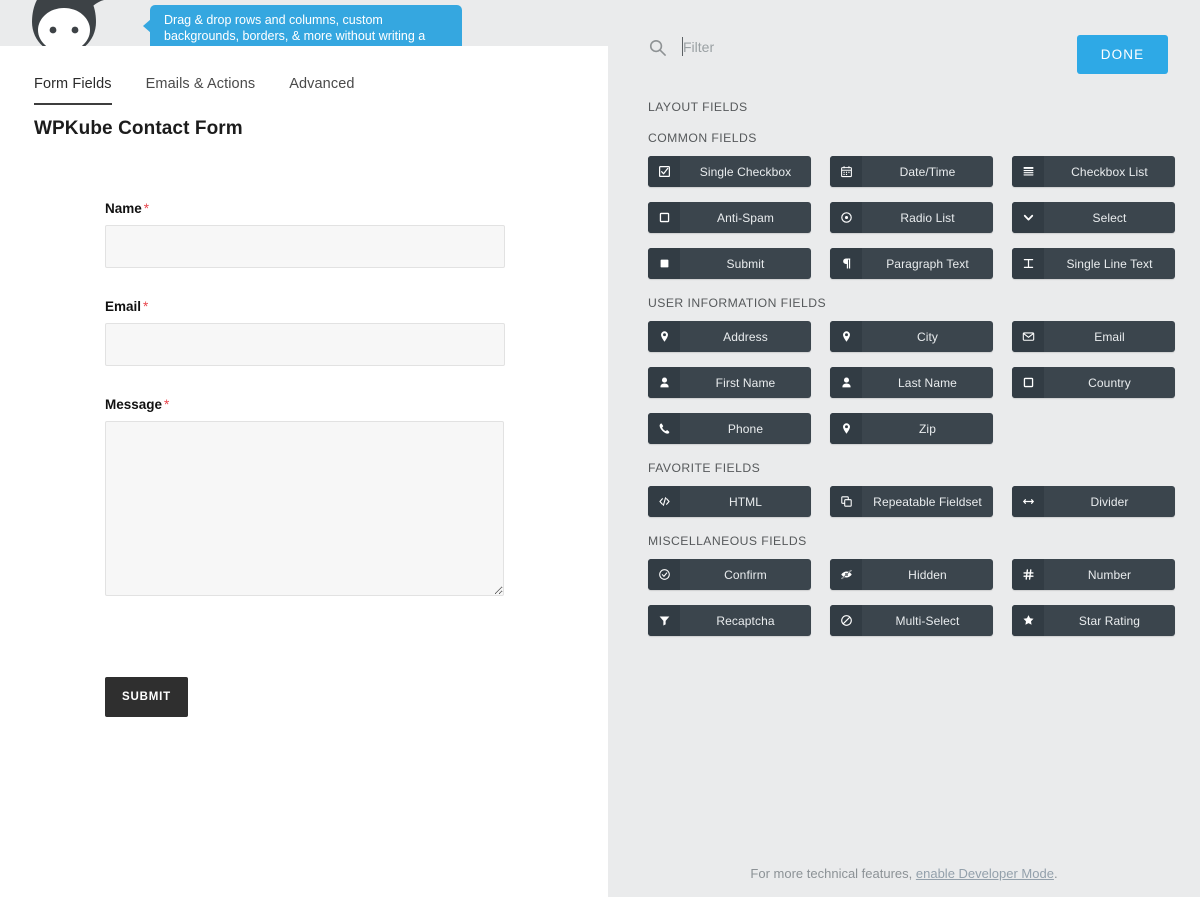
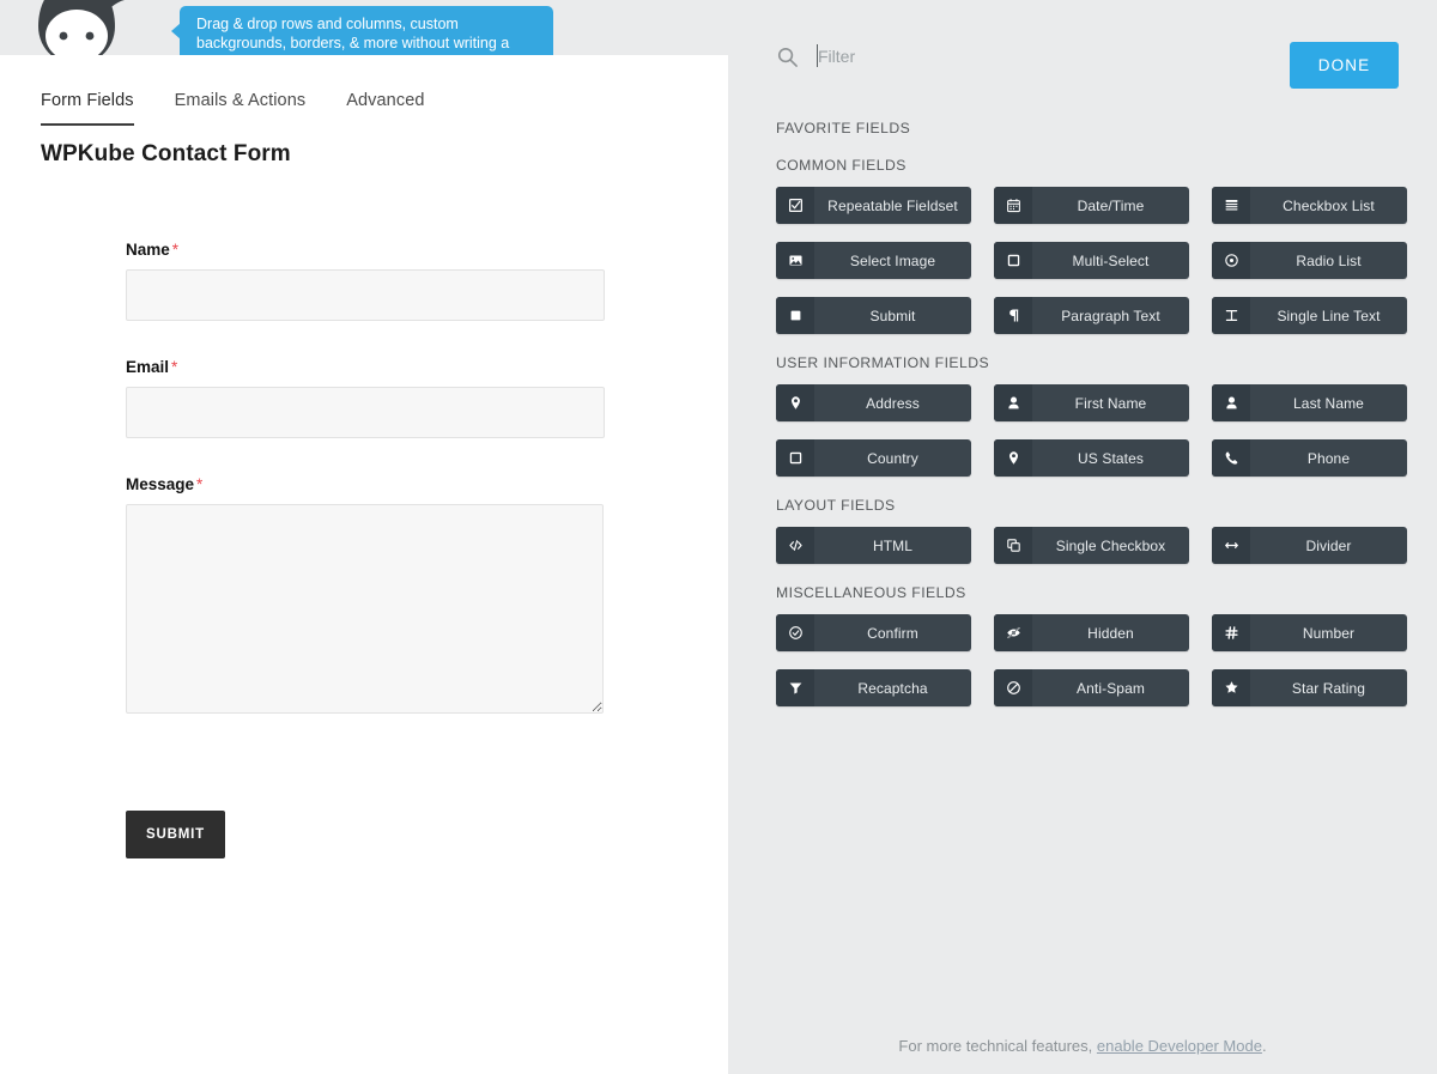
  Drag & drop rows and columns, custom backgrounds, borders, & more without writing a
  Form Fields
  Emails & Actions
  Advanced
  WPKube Contact Form
  Name *
  Email *
  Message *
  SUBMIT
  Filter
  DONE
- LAYOUT FIELDS
+ FAVORITE FIELDS
  COMMON FIELDS
- Single Checkbox
+ Repeatable Fieldset
  Date/Time
  Checkbox List
+ Select Image
- Anti-Spam
+ Multi-Select
  Radio List
- Select
  Submit
  Paragraph Text
  Single Line Text
  USER INFORMATION FIELDS
  Address
- City
- Email
  First Name
  Last Name
  Country
+ US States
  Phone
- Zip
- FAVORITE FIELDS
+ LAYOUT FIELDS
  HTML
- Repeatable Fieldset
+ Single Checkbox
  Divider
  MISCELLANEOUS FIELDS
  Confirm
  Hidden
  Number
  Recaptcha
- Multi-Select
+ Anti-Spam
  Star Rating
  For more technical features, enable Developer Mode.
